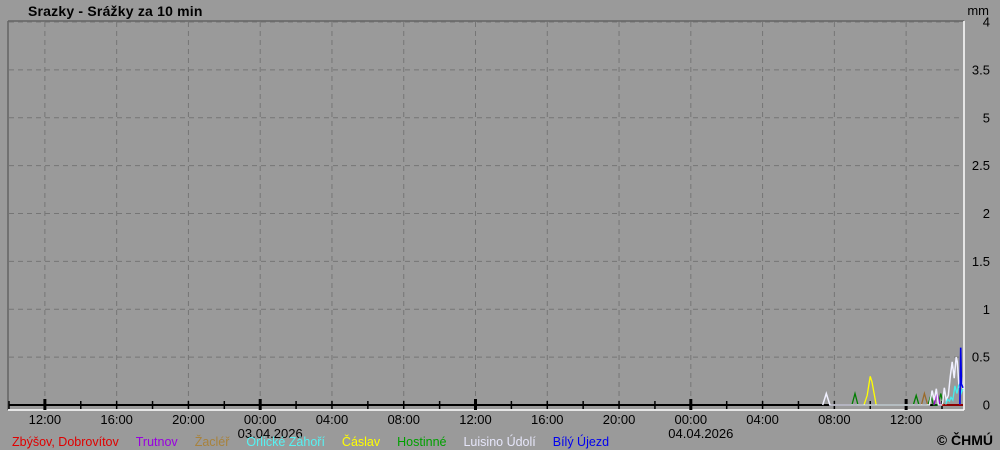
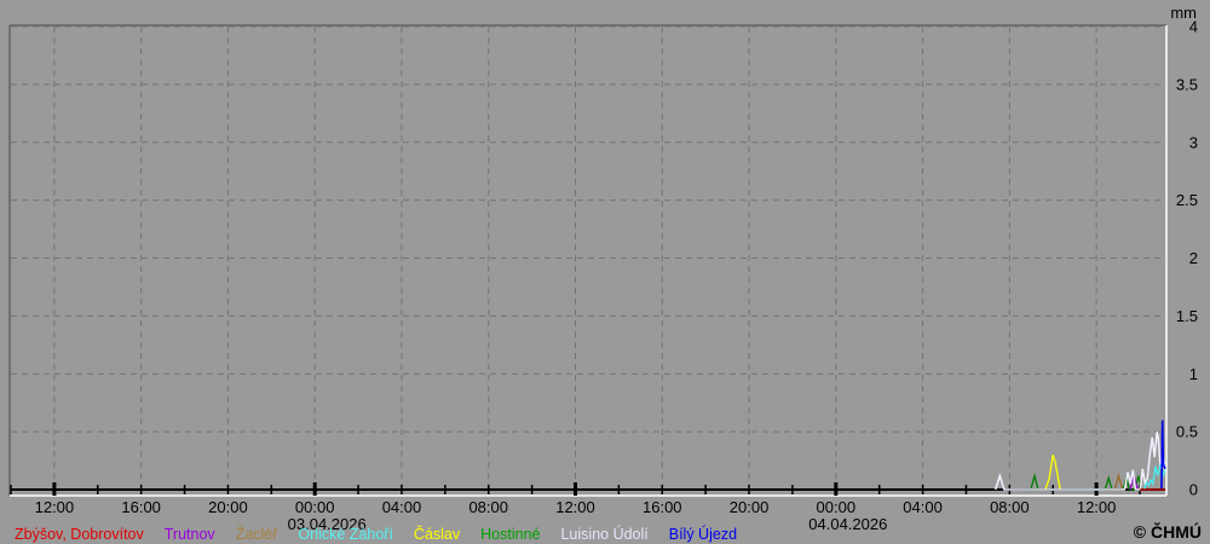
  12:00
  16:00
  20:00
  00:00
  04:00
  08:00
  12:00
  16:00
  20:00
  00:00
  04:00
  08:00
  12:00
  03.04.2026
  04.04.2026
  0
  0.5
  1
  1.5
  2
  2.5
- 5
+ 3
  3.5
  4
- Srazky - Srážky za 10 min
  mm
  Zbýšov, Dobrovítov
  Trutnov
  Žacléř
  Orlické Záhoří
  Čáslav
  Hostinné
  Luisino Údolí
  Bílý Újezd
  © ČHMÚ
